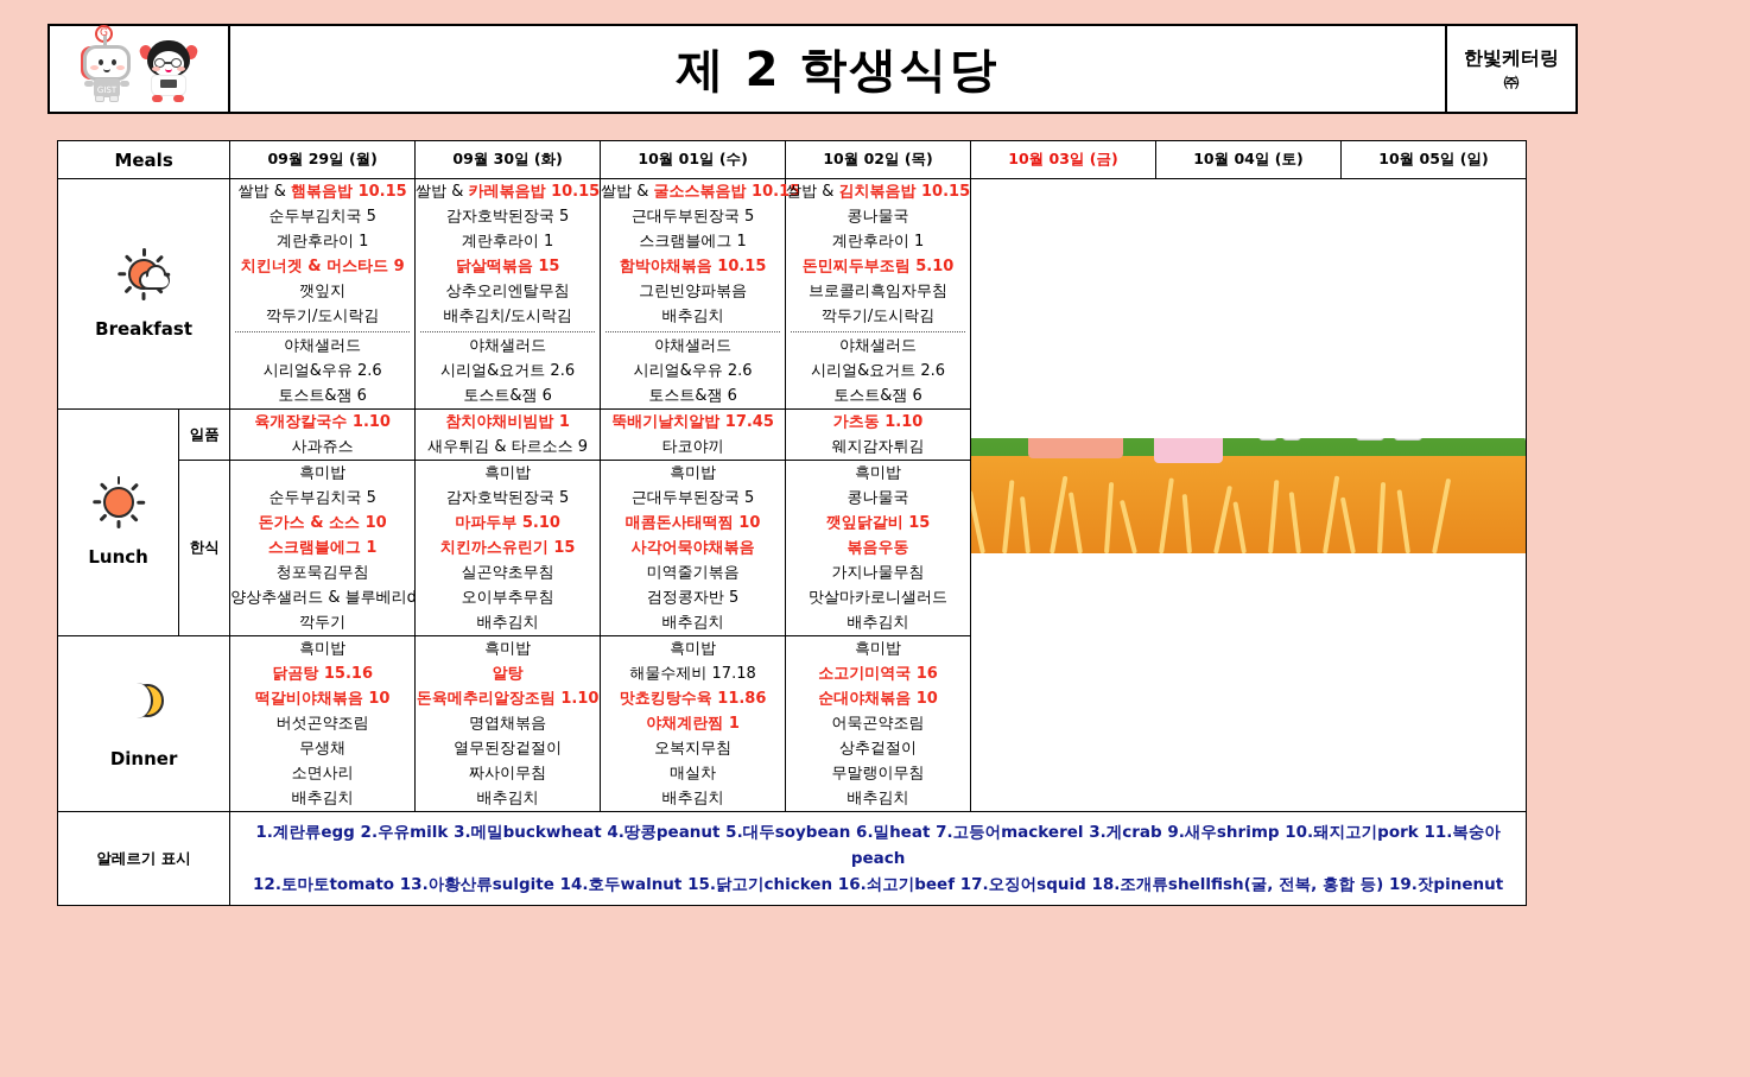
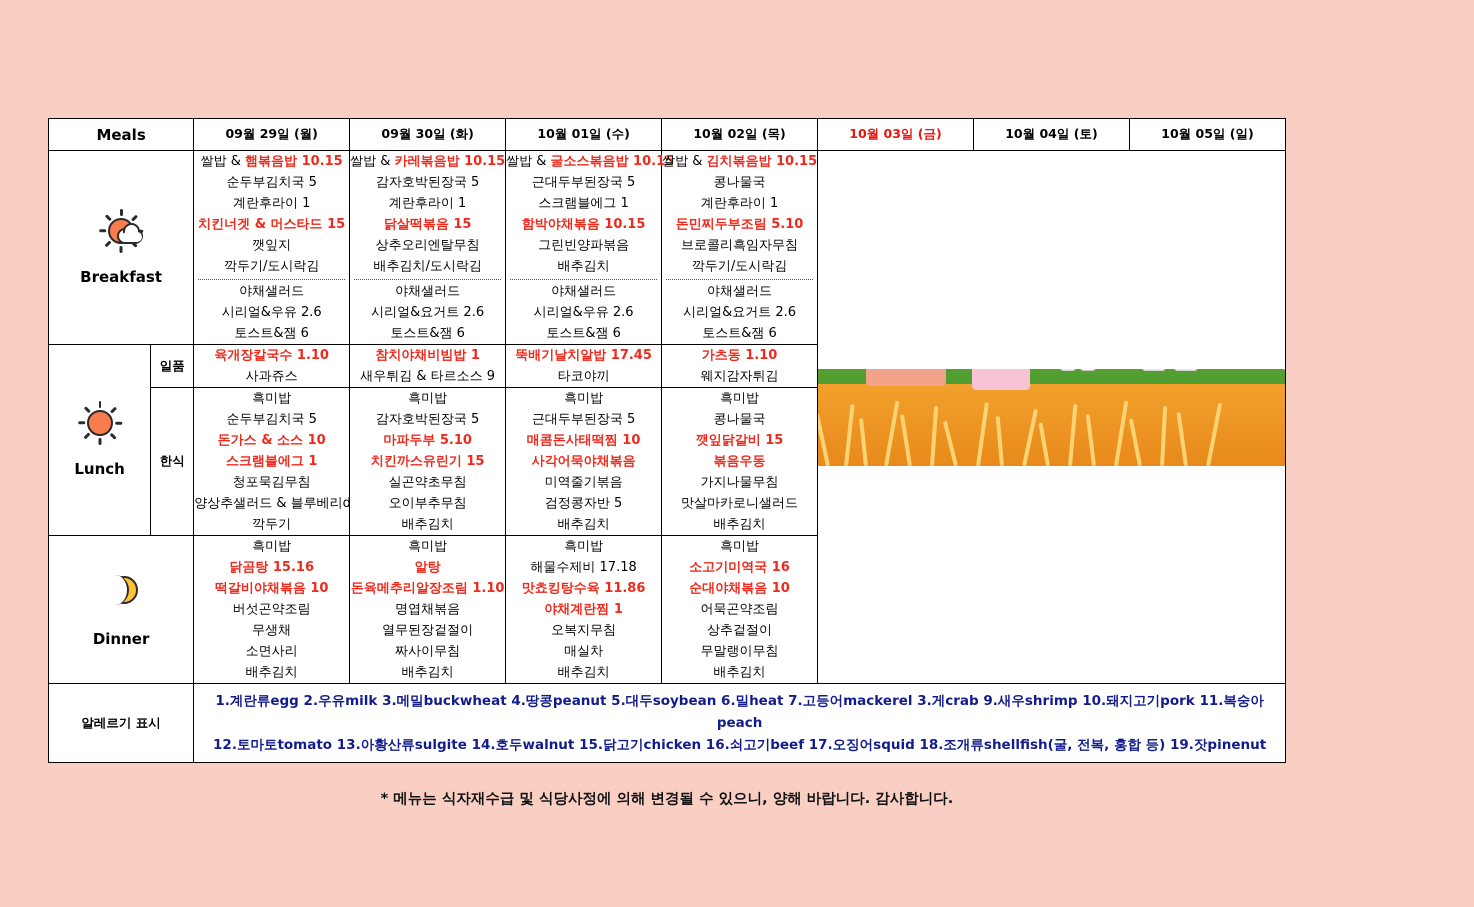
- G
- GIST
- 제 2 학생식당
- 한빛케터링
- ㈜
  Meals	09월 29일 (월)	09월 30일 (화)	10월 01일 (수)	10월 02일 (목)	10월 03일 (금)	10월 04일 (토)	10월 05일 (일)
- Breakfast	쌀밥 & 햄볶음밥 10.15 순두부김치국 5 계란후라이 1 치킨너겟 & 머스타드 9 깻잎지 깍두기/도시락김 야채샐러드 시리얼&우유 2.6 토스트&잼 6	쌀밥 & 카레볶음밥 10.15 감자호박된장국 5 계란후라이 1 닭살떡볶음 15 상추오리엔탈무침 배추김치/도시락김 야채샐러드 시리얼&요거트 2.6 토스트&잼 6	쌀밥 & 굴소스볶음밥 10.15 근대두부된장국 5 스크램블에그 1 함박야채볶음 10.15 그린빈양파볶음 배추김치 야채샐러드 시리얼&우유 2.6 토스트&잼 6	쌀밥 & 김치볶음밥 10.15 콩나물국 계란후라이 1 돈민찌두부조림 5.10 브로콜리흑임자무침 깍두기/도시락김 야채샐러드 시리얼&요거트 2.6 토스트&잼 6
+ Breakfast	쌀밥 & 햄볶음밥 10.15 순두부김치국 5 계란후라이 1 치킨너겟 & 머스타드 15 깻잎지 깍두기/도시락김 야채샐러드 시리얼&우유 2.6 토스트&잼 6	쌀밥 & 카레볶음밥 10.15 감자호박된장국 5 계란후라이 1 닭살떡볶음 15 상추오리엔탈무침 배추김치/도시락김 야채샐러드 시리얼&요거트 2.6 토스트&잼 6	쌀밥 & 굴소스볶음밥 10.15 근대두부된장국 5 스크램블에그 1 함박야채볶음 10.15 그린빈양파볶음 배추김치 야채샐러드 시리얼&우유 2.6 토스트&잼 6	쌀밥 & 김치볶음밥 10.15 콩나물국 계란후라이 1 돈민찌두부조림 5.10 브로콜리흑임자무침 깍두기/도시락김 야채샐러드 시리얼&요거트 2.6 토스트&잼 6
  Lunch	일품	육개장칼국수 1.10 사과쥬스	참치야채비빔밥 1 새우튀김 & 타르소스 9	뚝배기날치알밥 17.45 타코야끼	가츠동 1.10 웨지감자튀김
  한식	흑미밥 순두부김치국 5 돈가스 & 소스 10 스크램블에그 1 청포묵김무침 양상추샐러드 & 블루베리d 깍두기	흑미밥 감자호박된장국 5 마파두부 5.10 치킨까스유린기 15 실곤약초무침 오이부추무침 배추김치	흑미밥 근대두부된장국 5 매콤돈사태떡찜 10 사각어묵야채볶음 미역줄기볶음 검정콩자반 5 배추김치	흑미밥 콩나물국 깻잎닭갈비 15 볶음우동 가지나물무침 맛살마카로니샐러드 배추김치
  Dinner	흑미밥 닭곰탕 15.16 떡갈비야채볶음 10 버섯곤약조림 무생채 소면사리 배추김치	흑미밥 알탕 돈육메추리알장조림 1.10 명엽채볶음 열무된장겉절이 짜사이무침 배추김치	흑미밥 해물수제비 17.18 맛쵸킹탕수육 11.86 야채계란찜 1 오복지무침 매실차 배추김치	흑미밥 소고기미역국 16 순대야채볶음 10 어묵곤약조림 상추겉절이 무말랭이무침 배추김치
  알레르기 표시	1.계란류egg 2.우유milk 3.메밀buckwheat 4.땅콩peanut 5.대두soybean 6.밀heat 7.고등어mackerel 3.게crab 9.새우shrimp 10.돼지고기pork 11.복숭아peach 12.토마토tomato 13.아황산류sulgite 14.호두walnut 15.닭고기chicken 16.쇠고기beef 17.오징어squid 18.조개류shellfish(굴, 전복, 홍합 등) 19.잣pinenut
+ * 메뉴는 식자재수급 및 식당사정에 의해 변경될 수 있으니, 양해 바랍니다. 감사합니다.
